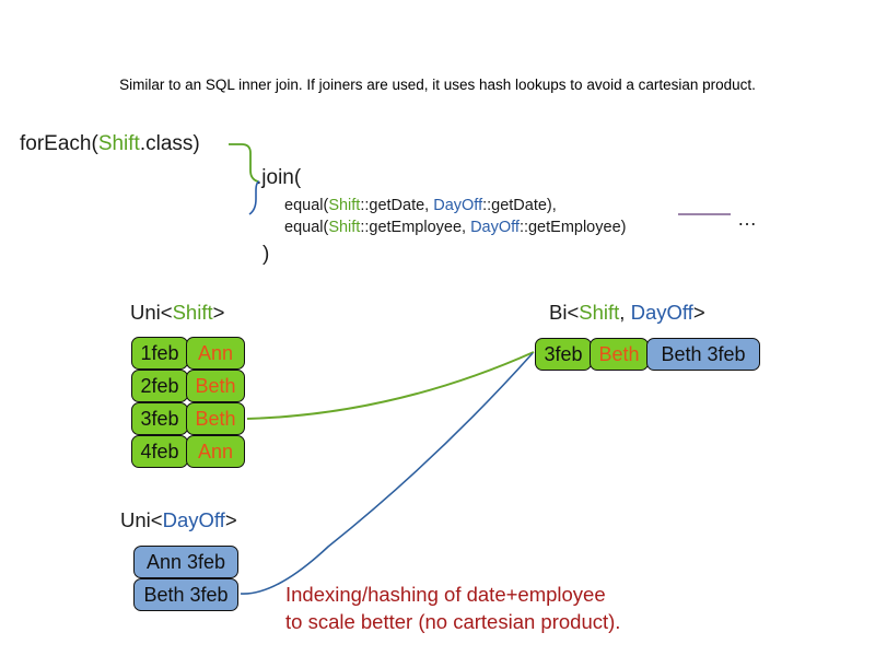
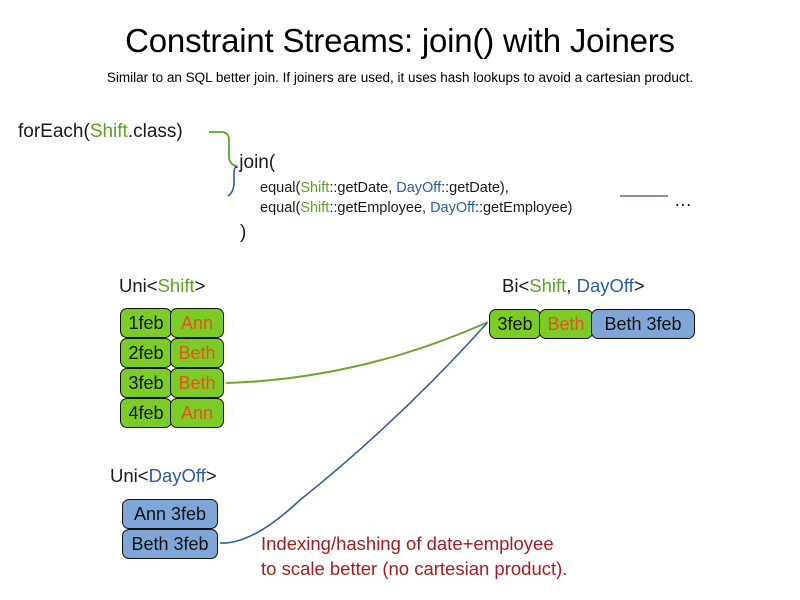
+ Constraint Streams: join() with Joiners
- Similar to an SQL inner join. If joiners are used, it uses hash lookups to avoid a cartesian product.
+ Similar to an SQL better join. If joiners are used, it uses hash lookups to avoid a cartesian product.
  forEach(Shift.class)
  .join(
  equal(Shift::getDate, DayOff::getDate),
  equal(Shift::getEmployee, DayOff::getEmployee)
  )
  …
  Uni<Shift>
  Bi<Shift, DayOff>
  Uni<DayOff>
  1feb
  Ann
  2feb
  Beth
  3feb
  Beth
  4feb
  Ann
  Ann 3feb
  Beth 3feb
  3feb
  Beth
  Beth 3feb
  Indexing/hashing of date+employee
  to scale better (no cartesian product).
